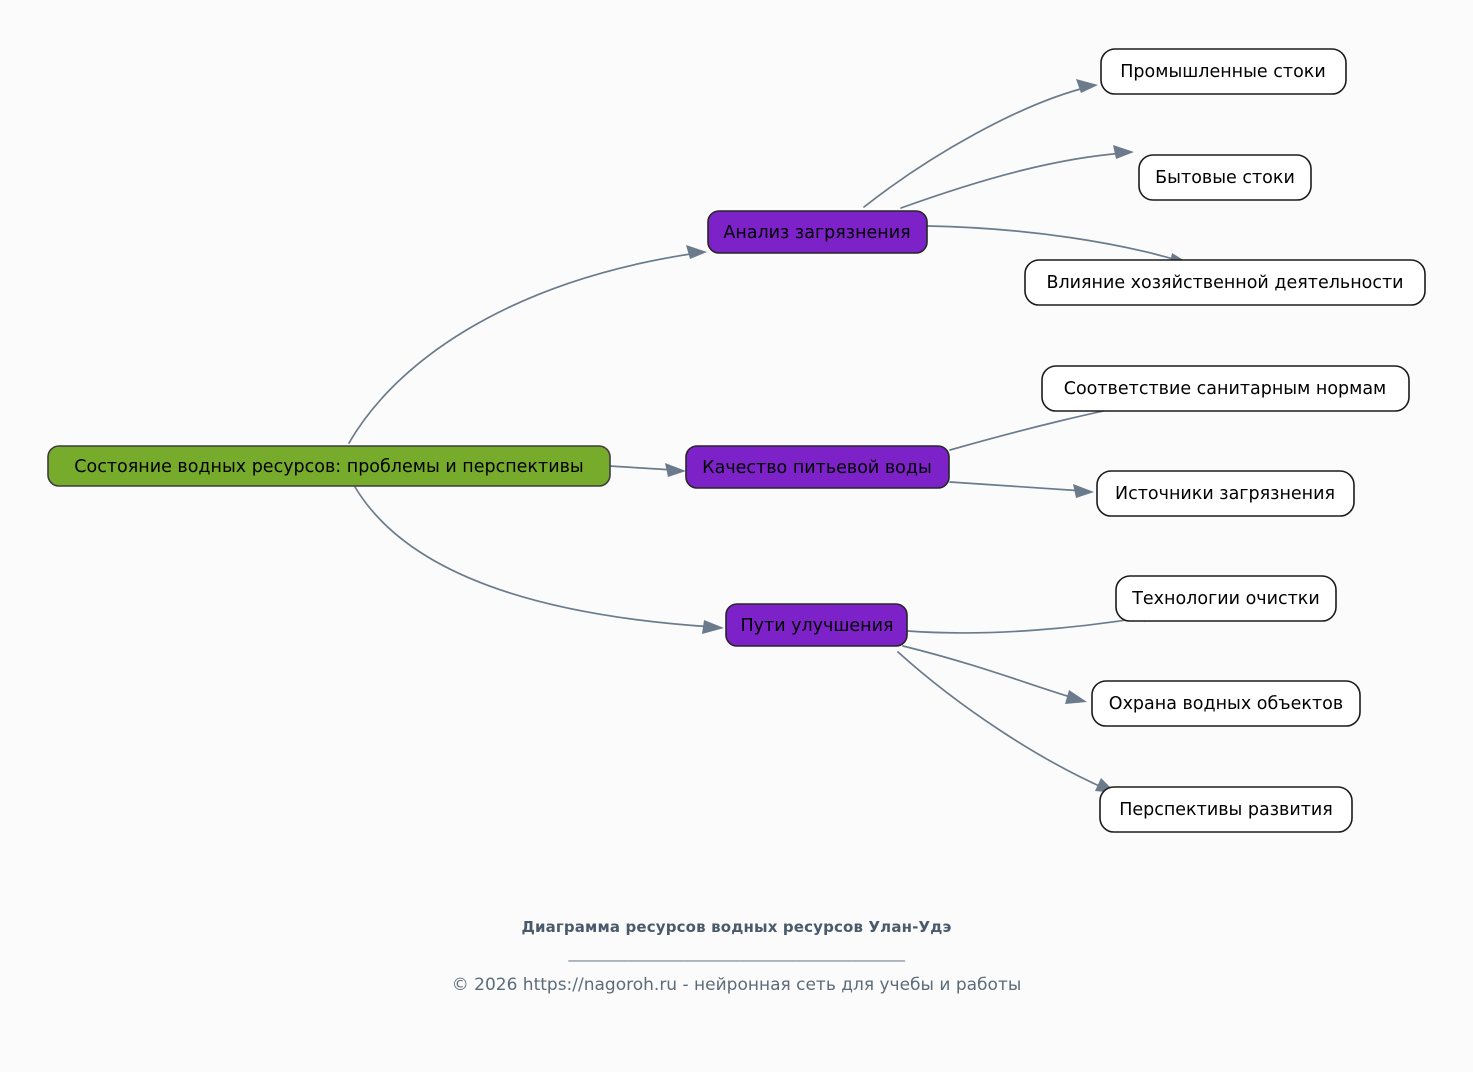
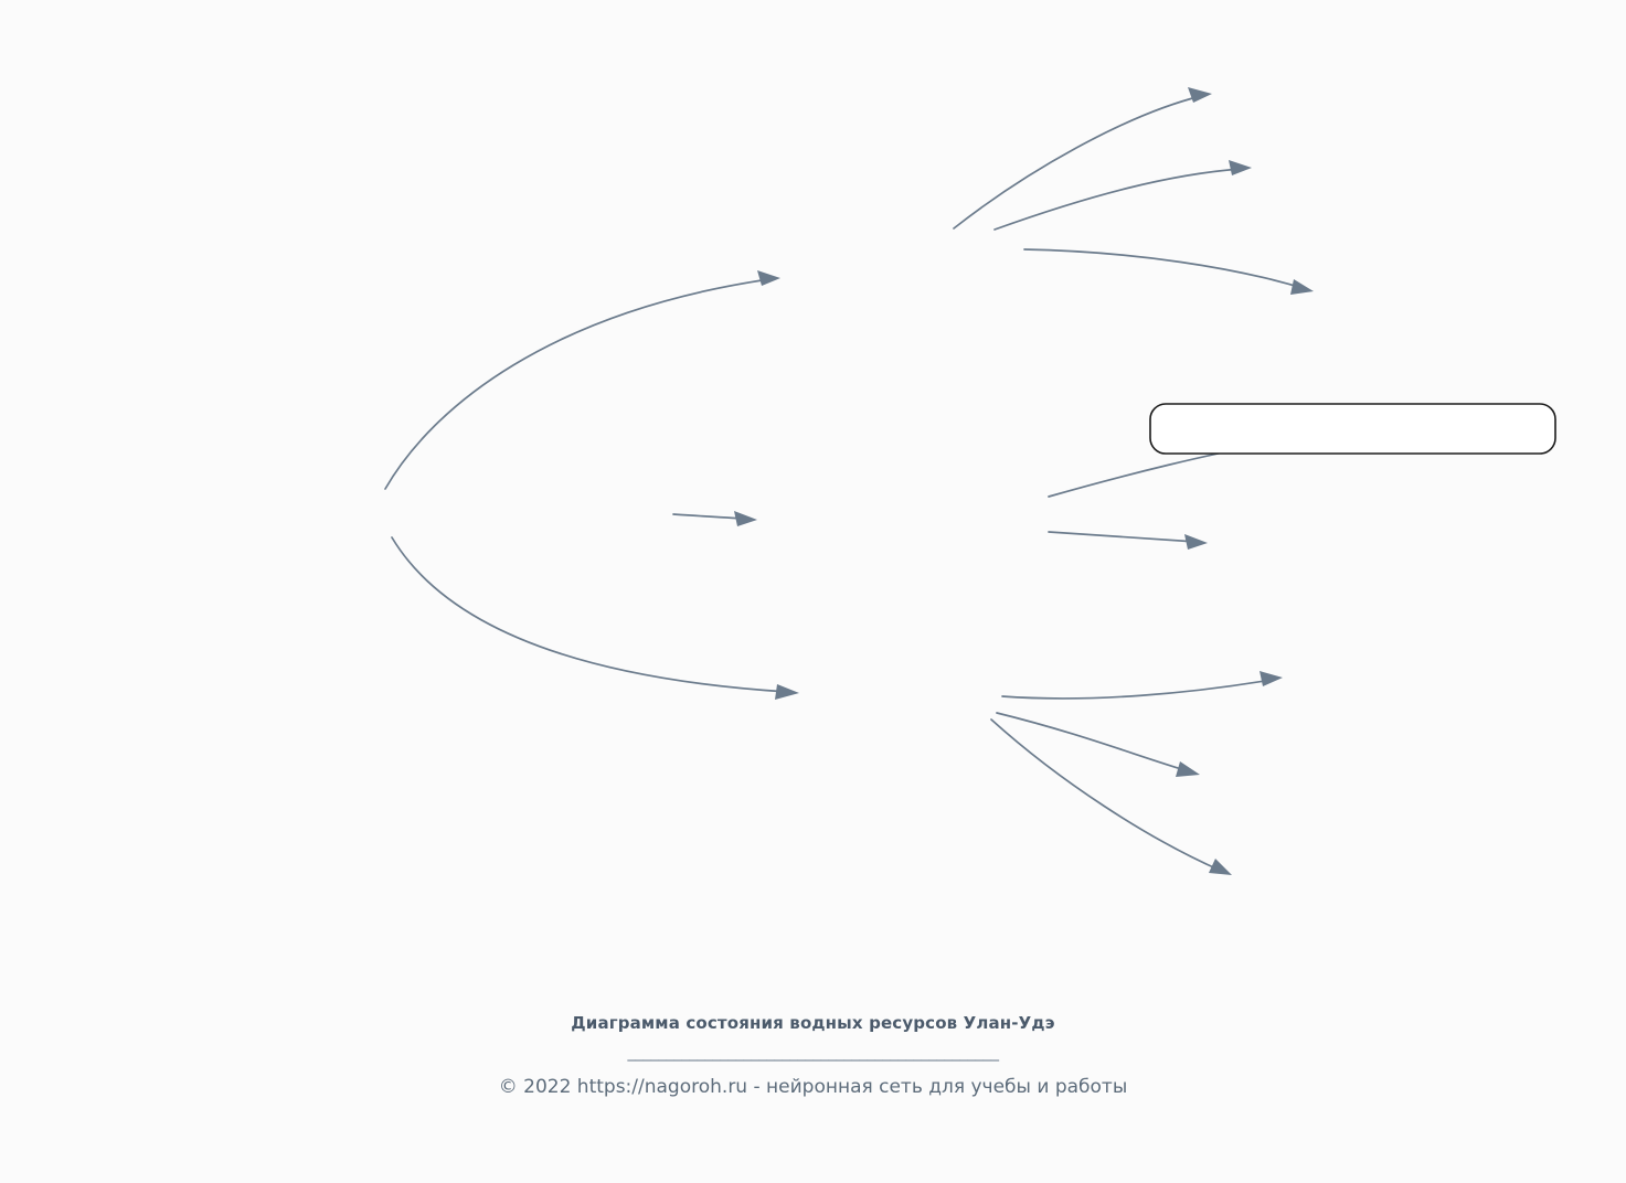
- Состояние водных ресурсов: проблемы и перспективы
- Анализ загрязнения
- Качество питьевой воды
- Пути улучшения
- Промышленные стоки
- Бытовые стоки
- Влияние хозяйственной деятельности
- Соответствие санитарным нормам
- Источники загрязнения
- Технологии очистки
- Охрана водных объектов
- Перспективы развития
- Диаграмма ресурсов водных ресурсов Улан-Удэ
+ Диаграмма состояния водных ресурсов Улан-Удэ
  ________________________________________________
- © 2026 https://nagoroh.ru - нейронная сеть для учебы и работы
+ © 2022 https://nagoroh.ru - нейронная сеть для учебы и работы
